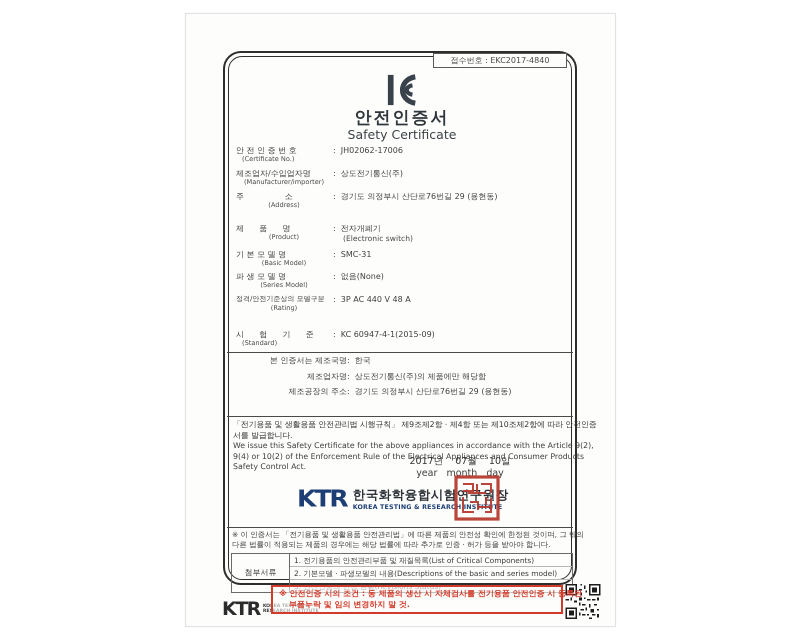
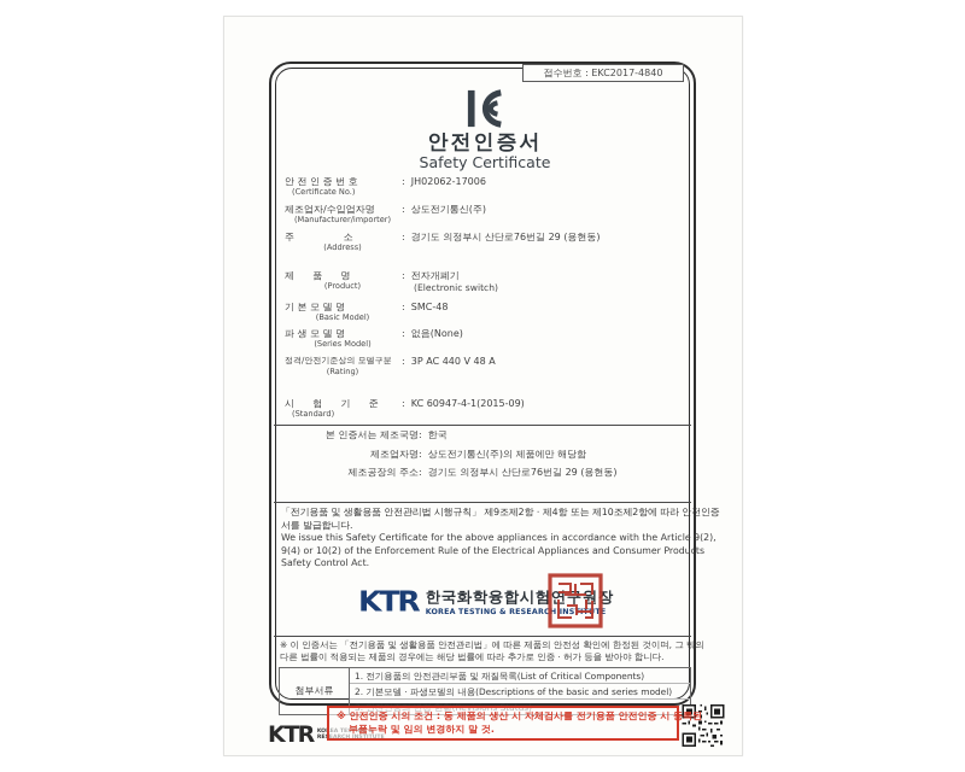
  접수번호 : EKC2017-4840
  안전인증서
  Safety Certificate
  안 전 인 증 번 호
  (Certificate No.)
  : JH02062-17006
  제조업자/수입업자명
  (Manufacturer/importer)
  : 상도전기통신(주)
  주 소
  (Address)
  : 경기도 의정부시 산단로76번길 29 (용현동)
  제 품 명
  (Product)
  : 전자개폐기
  (Electronic switch)
  기 본 모 델 명
  (Basic Model)
- : SMC-31
+ : SMC-48
  파 생 모 델 명
  (Series Model)
  : 없음(None)
  정격/안전기준상의 모델구분
  (Rating)
  : 3P AC 440 V 48 A
  시 험 기 준
  (Standard)
  : KC 60947-4-1(2015-09)
  본 인증서는 제조국명
  : 한국
  제조업자명
  : 상도전기통신(주)의 제품에만 해당함
  제조공장의 주소
  : 경기도 의정부시 산단로76번길 29 (용현동)
  「전기용품 및 생활용품 안전관리법 시행규칙」 제9조제2항 · 제4항 또는 제10조제2항에 따라 안전인증서를 발급합니다.
  We issue this Safety Certificate for the above appliances in accordance with the Article 9(2), 9(4) or 10(2) of the Enforcement Rule of the Electrical Appliances and Consumer Products Safety Control Act.
- 2017년 07월 10일
- year month day
  KTR
  한국화학융합시험연구원장
  ※ 이 인증서는 「전기용품 및 생활용품 안전관리법」에 따른 제품의 안전성 확인에 한정된 것이며, 그 밖의 다른 법률이 적용되는 제품의 경우에는 해당 법률에 따라 추가로 인증 · 허가 등을 받아야 합니다.
  첨부서류
  1. 전기용품의 안전관리부품 및 재질목록(List of Critical Components)
  2. 기본모델 · 파생모델의 내용(Descriptions of the basic and series model)
  3. 안전인증의 변경 현황(Revisions Status)
  ※ 안전인증 시의 조건 : 동 제품의 생산 시 자체검사를 전기용품 안전인증 시 등록된
  부품누락 및 임의 변경하지 말 것.
  KTR
